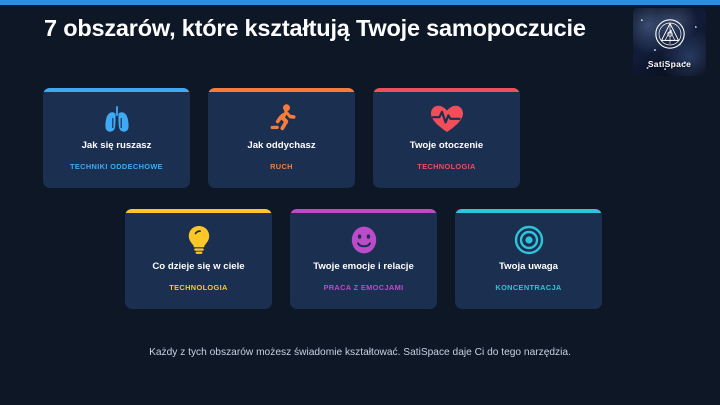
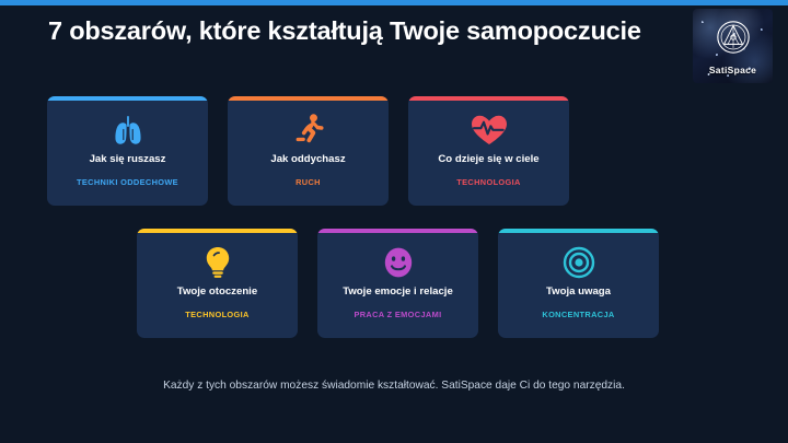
  7 obszarów, które kształtują Twoje samopoczucie
  SatiSpace
  Jak się ruszasz
  TECHNIKI ODDECHOWE
  Jak oddychasz
  RUCH
- Twoje otoczenie
+ Co dzieje się w ciele
  TECHNOLOGIA
- Co dzieje się w ciele
+ Twoje otoczenie
  TECHNOLOGIA
  Twoje emocje i relacje
  PRACA Z EMOCJAMI
  Twoja uwaga
  KONCENTRACJA
  Każdy z tych obszarów możesz świadomie kształtować. SatiSpace daje Ci do tego narzędzia.
